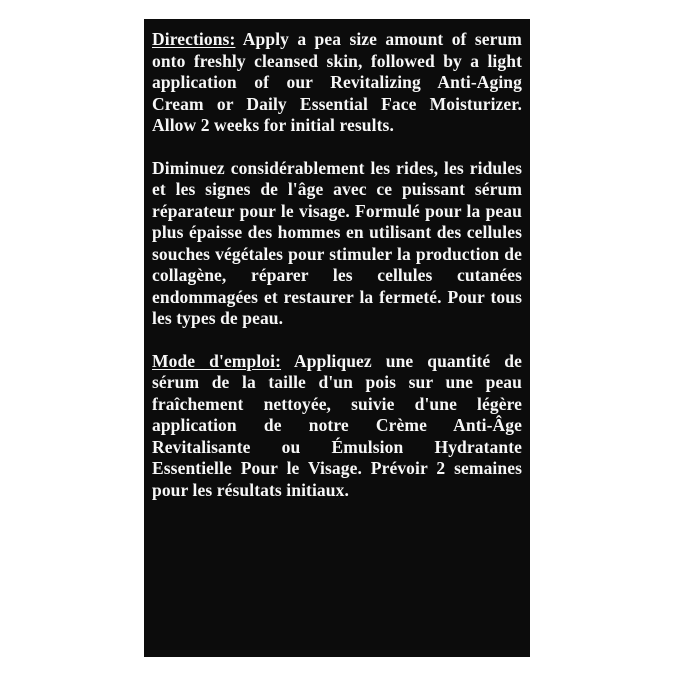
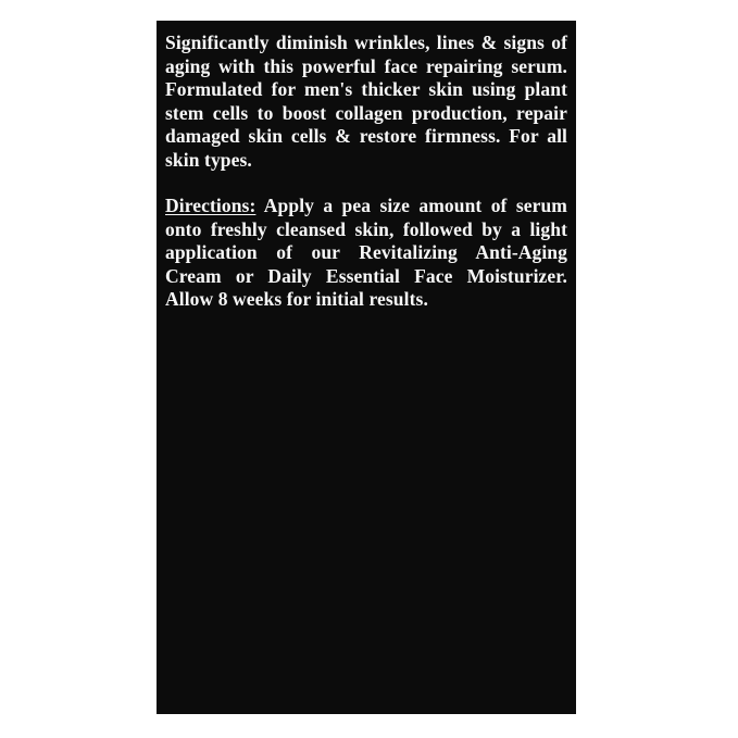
+ Significantly diminish wrinkles, lines & signs of aging with this powerful face repairing serum. Formulated for men's thicker skin using plant stem cells to boost collagen production, repair damaged skin cells & restore firmness. For all skin types.
- Directions: Apply a pea size amount of serum onto freshly cleansed skin, followed by a light application of our Revitalizing Anti-Aging Cream or Daily Essential Face Moisturizer. Allow 2 weeks for initial results.
+ Directions: Apply a pea size amount of serum onto freshly cleansed skin, followed by a light application of our Revitalizing Anti-Aging Cream or Daily Essential Face Moisturizer. Allow 8 weeks for initial results.
- Diminuez considérablement les rides, les ridules et les signes de l'âge avec ce puissant sérum réparateur pour le visage. Formulé pour la peau plus épaisse des hommes en utilisant des cellules souches végétales pour stimuler la production de collagène, réparer les cellules cutanées endommagées et restaurer la fermeté. Pour tous les types de peau.
- Mode d'emploi: Appliquez une quantité de sérum de la taille d'un pois sur une peau fraîchement nettoyée, suivie d'une légère application de notre Crème Anti-Âge Revitalisante ou Émulsion Hydratante Essentielle Pour le Visage. Prévoir 2 semaines pour les résultats initiaux.
